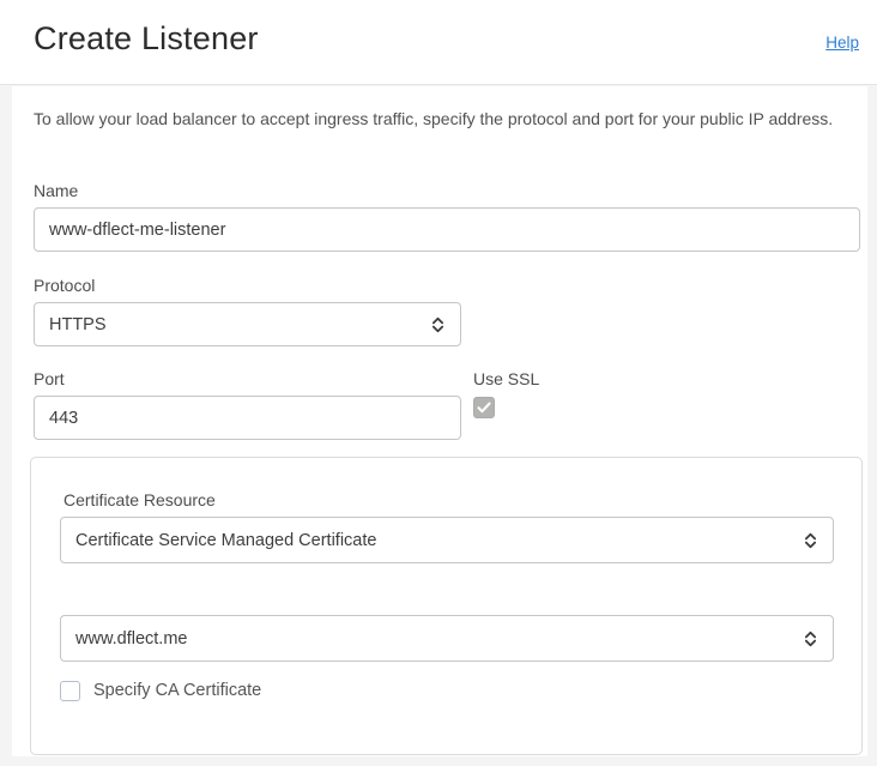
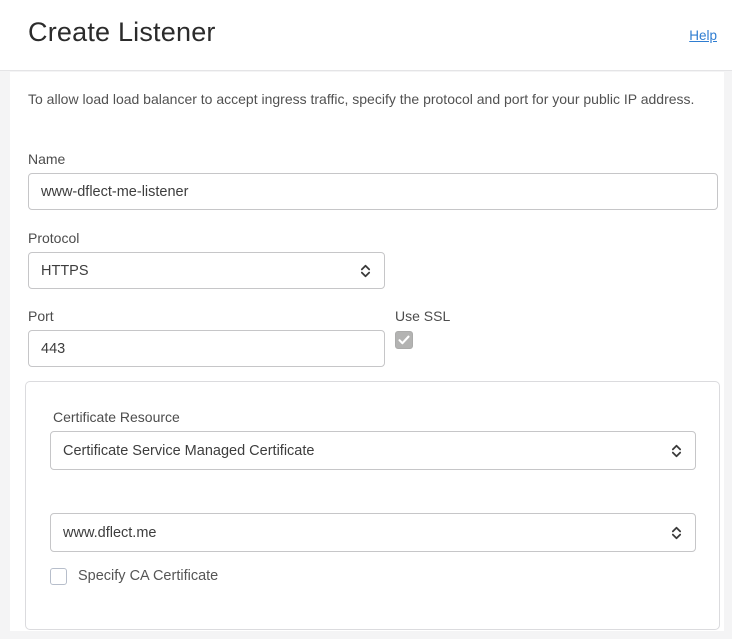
  Create Listener
  Help
- To allow your load balancer to accept ingress traffic, specify the protocol and port for your public IP address.
+ To allow load load balancer to accept ingress traffic, specify the protocol and port for your public IP address.
  Name
  www-dflect-me-listener
  Protocol
  HTTPS
  Port
  443
  Use SSL
  Certificate Resource
  Certificate Service Managed Certificate
  www.dflect.me
  Specify CA Certificate
